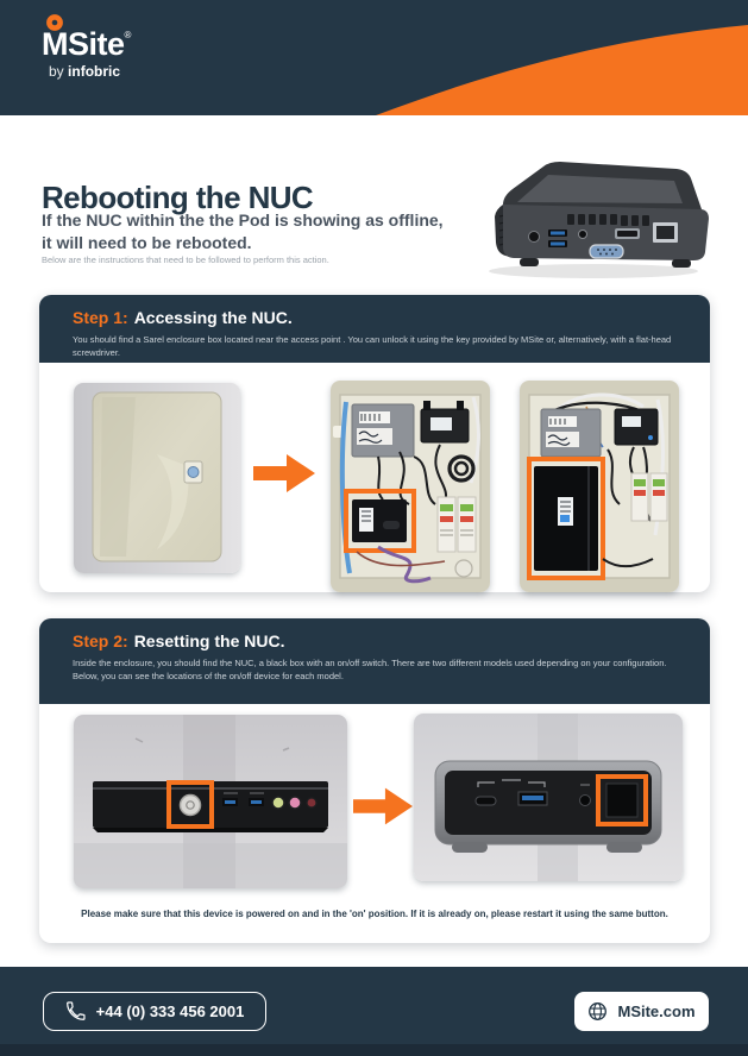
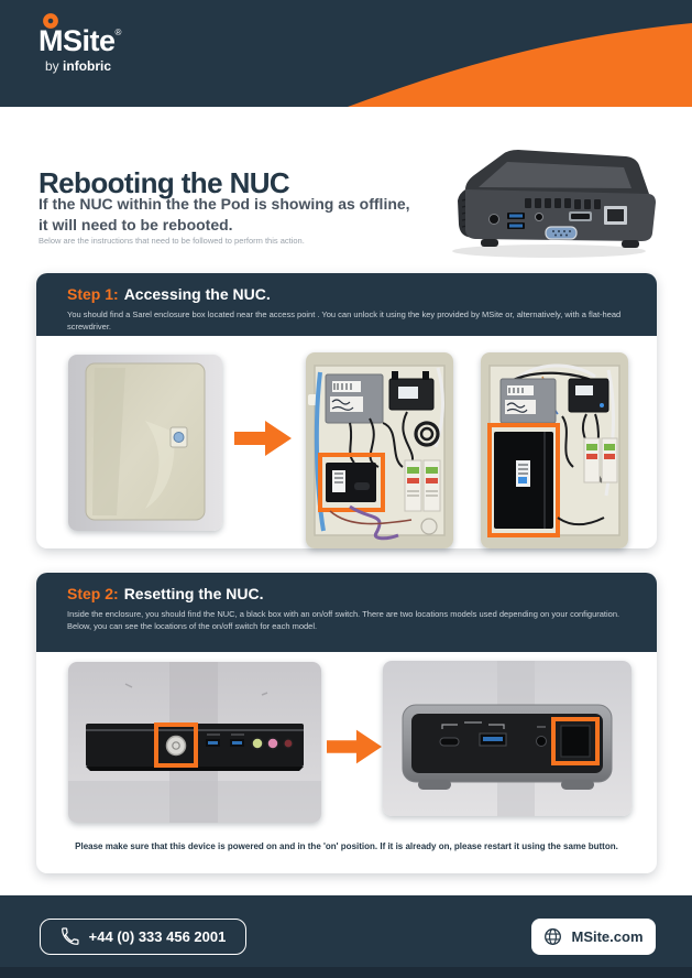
  MSite®
  by infobric
  Rebooting the NUC
  If the NUC within the the Pod is showing as offline,
  it will need to be rebooted.
  Below are the instructions that need to be followed to perform this action.
  Step 1: Accessing the NUC.
  You should find a Sarel enclosure box located near the access point . You can unlock it using the key provided by MSite or, alternatively, with a flat-head screwdriver.
  Step 2: Resetting the NUC.
- Inside the enclosure, you should find the NUC, a black box with an on/off switch. There are two different models used depending on your configuration.
+ Inside the enclosure, you should find the NUC, a black box with an on/off switch. There are two locations models used depending on your configuration.
- Below, you can see the locations of the on/off device for each model.
+ Below, you can see the locations of the on/off switch for each model.
  Please make sure that this device is powered on and in the 'on' position. If it is already on, please restart it using the same button.
  +44 (0) 333 456 2001
  MSite.com
